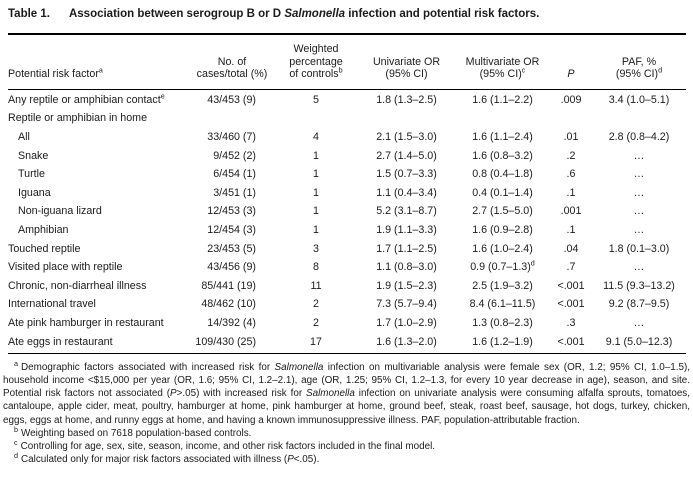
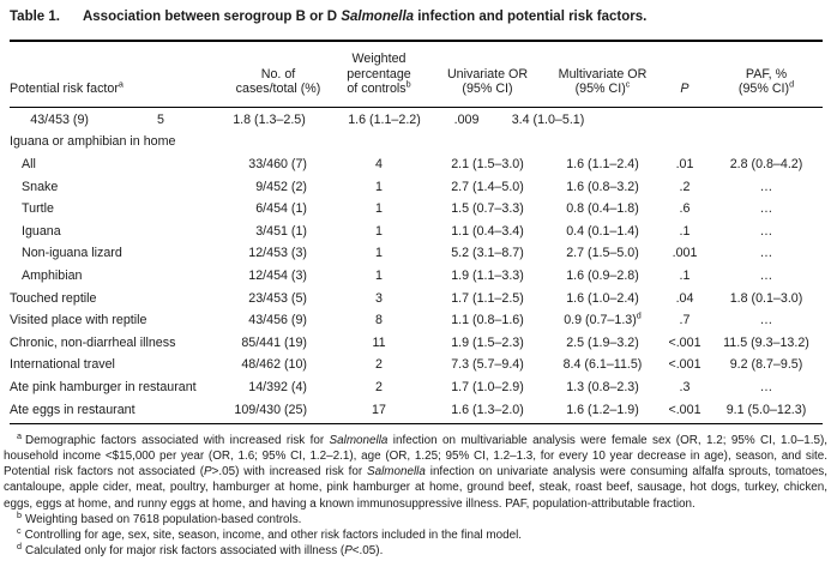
  Table 1. Association between serogroup B or D Salmonella infection and potential risk factors.
  Potential risk factora
  No. of
  cases/total (%)
  Weighted
  percentage
  of controlsb
  Univariate OR
  (95% CI)
  Multivariate OR
  (95% CI)c
  P
  PAF, %
  (95% CI)d
- Any reptile or amphibian contacte
  43/453 (9)
  5
  1.8 (1.3–2.5)
  1.6 (1.1–2.2)
  .009
  3.4 (1.0–5.1)
- Reptile or amphibian in home
+ Iguana or amphibian in home
  All
  33/460 (7)
  4
  2.1 (1.5–3.0)
  1.6 (1.1–2.4)
  .01
  2.8 (0.8–4.2)
  Snake
  9/452 (2)
  1
  2.7 (1.4–5.0)
  1.6 (0.8–3.2)
  .2
  …
  Turtle
  6/454 (1)
  1
  1.5 (0.7–3.3)
  0.8 (0.4–1.8)
  .6
  …
  Iguana
  3/451 (1)
  1
  1.1 (0.4–3.4)
  0.4 (0.1–1.4)
  .1
  …
  Non-iguana lizard
  12/453 (3)
  1
  5.2 (3.1–8.7)
  2.7 (1.5–5.0)
  .001
  …
  Amphibian
  12/454 (3)
  1
  1.9 (1.1–3.3)
  1.6 (0.9–2.8)
  .1
  …
  Touched reptile
  23/453 (5)
  3
  1.7 (1.1–2.5)
  1.6 (1.0–2.4)
  .04
  1.8 (0.1–3.0)
  Visited place with reptile
  43/456 (9)
  8
- 1.1 (0.8–3.0)
+ 1.1 (0.8–1.6)
  0.9 (0.7–1.3)d
  .7
  …
  Chronic, non-diarrheal illness
  85/441 (19)
  11
  1.9 (1.5–2.3)
  2.5 (1.9–3.2)
  <.001
  11.5 (9.3–13.2)
  International travel
  48/462 (10)
  2
  7.3 (5.7–9.4)
  8.4 (6.1–11.5)
  <.001
  9.2 (8.7–9.5)
  Ate pink hamburger in restaurant
  14/392 (4)
  2
  1.7 (1.0–2.9)
  1.3 (0.8–2.3)
  .3
  …
  Ate eggs in restaurant
  109/430 (25)
  17
  1.6 (1.3–2.0)
  1.6 (1.2–1.9)
  <.001
  9.1 (5.0–12.3)
  a Demographic factors associated with increased risk for Salmonella infection on multivariable analysis were female sex (OR, 1.2; 95% CI, 1.0–1.5), household income <$15,000 per year (OR, 1.6; 95% CI, 1.2–2.1), age (OR, 1.25; 95% CI, 1.2–1.3, for every 10 year decrease in age), season, and site. Potential risk factors not associated (P>.05) with increased risk for Salmonella infection on univariate analysis were consuming alfalfa sprouts, tomatoes, cantaloupe, apple cider, meat, poultry, hamburger at home, pink hamburger at home, ground beef, steak, roast beef, sausage, hot dogs, turkey, chicken, eggs, eggs at home, and runny eggs at home, and having a known immunosuppressive illness. PAF, population-attributable fraction.
  b Weighting based on 7618 population-based controls.
  c Controlling for age, sex, site, season, income, and other risk factors included in the final model.
  d Calculated only for major risk factors associated with illness (P<.05).
